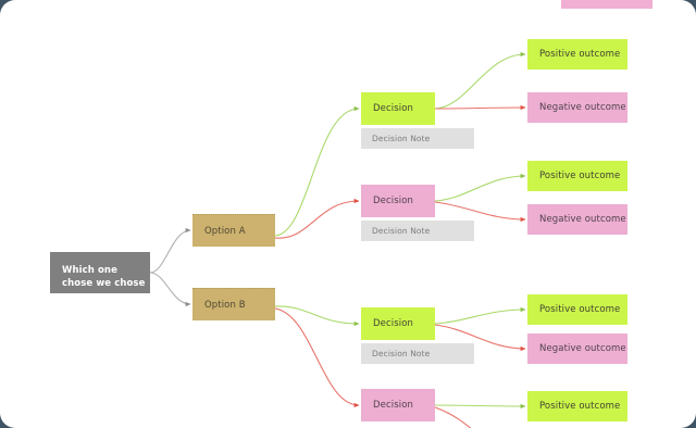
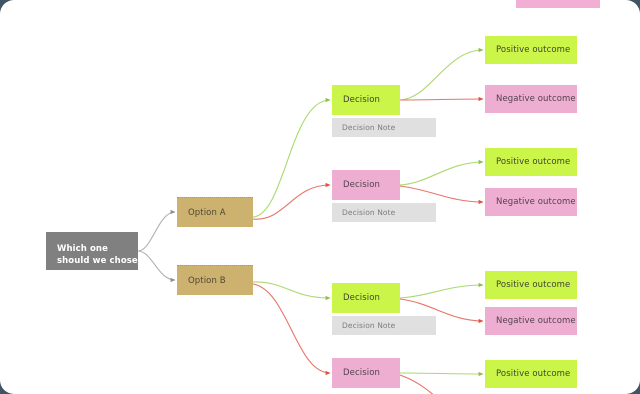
- Which one chose we chose
+ Which one should we chose
  Option A
  Option B
  Decision
  Decision Note
  Decision
  Decision Note
  Decision
  Decision Note
  Decision
  Positive outcome
  Negative outcome
  Positive outcome
  Negative outcome
  Positive outcome
  Negative outcome
  Positive outcome
